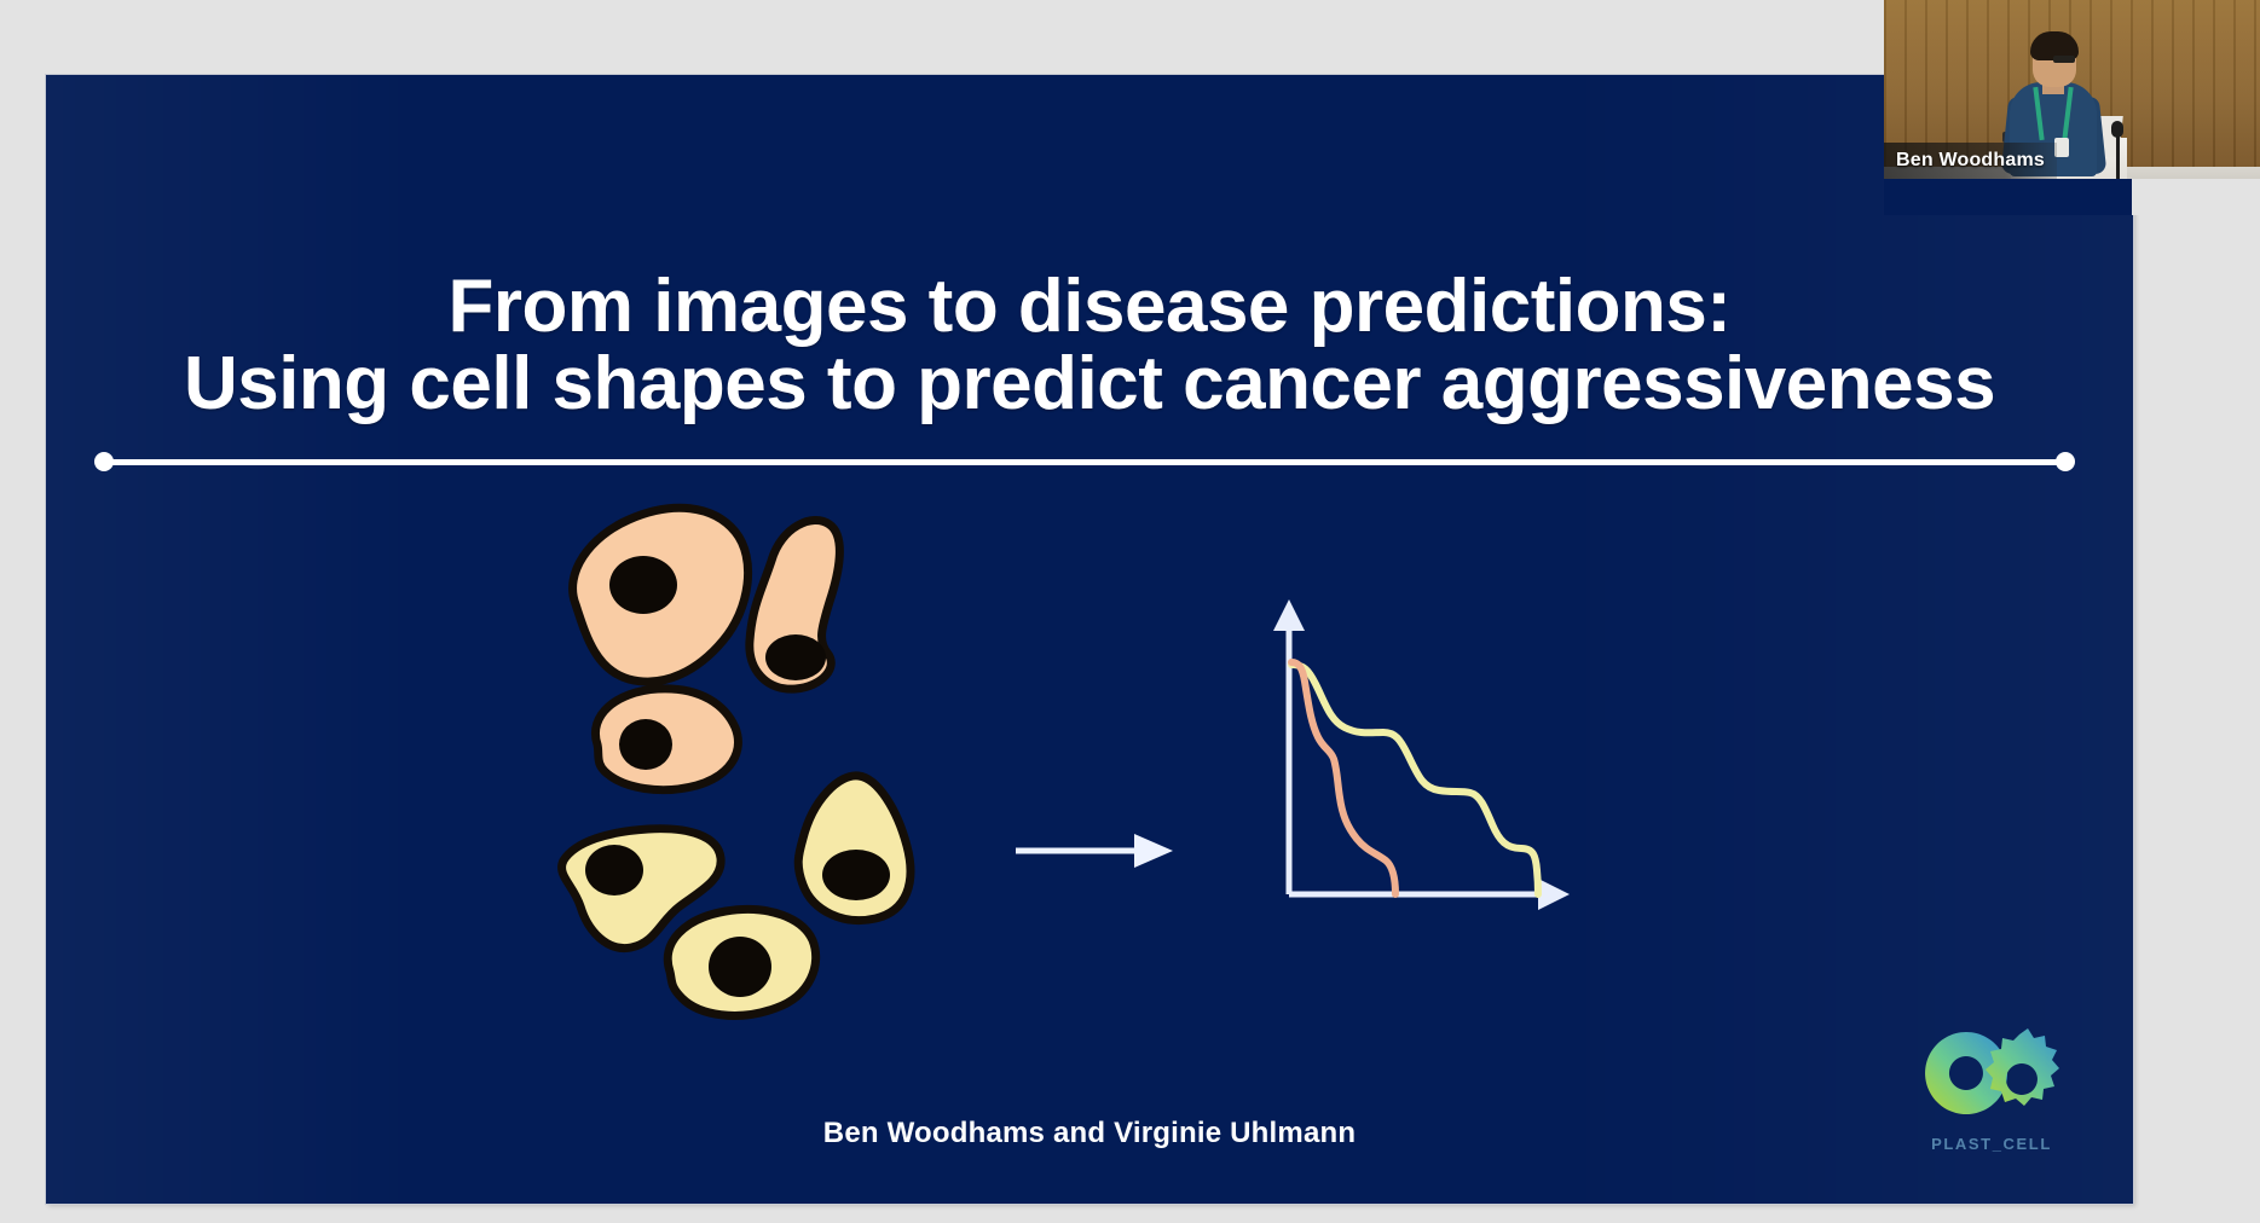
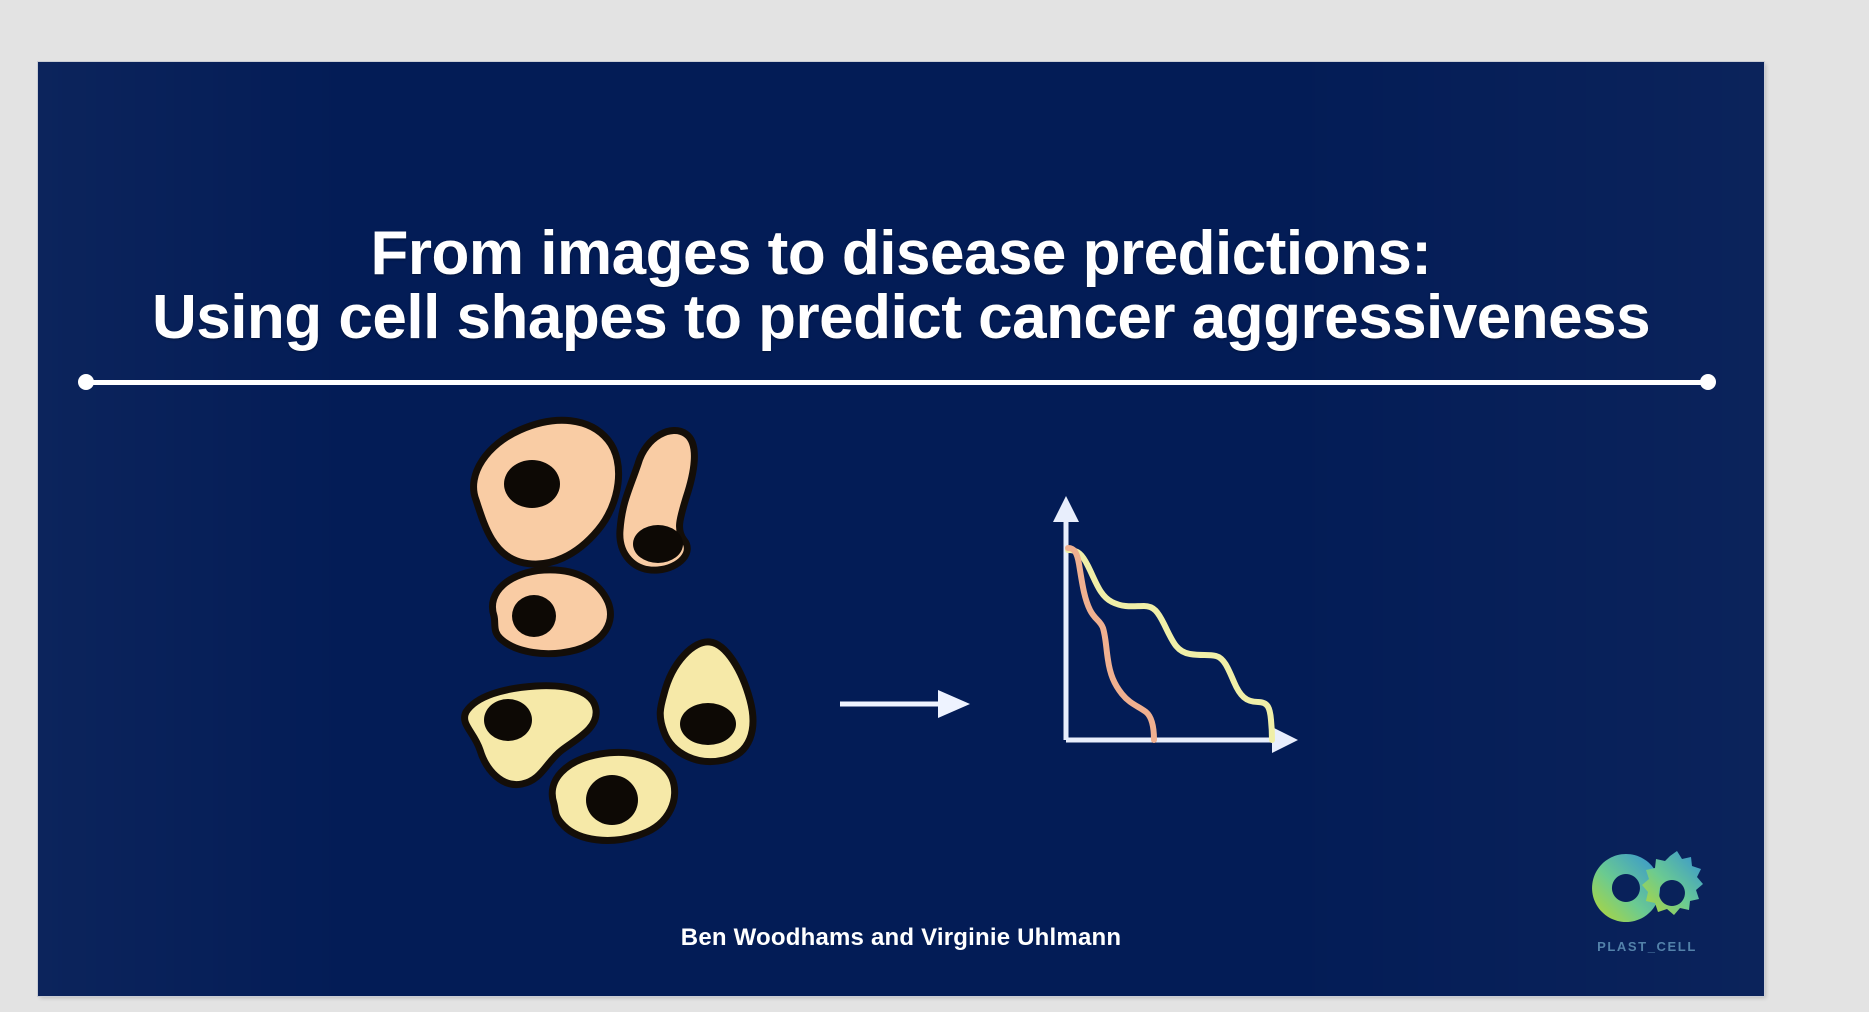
- Ben Woodhams
